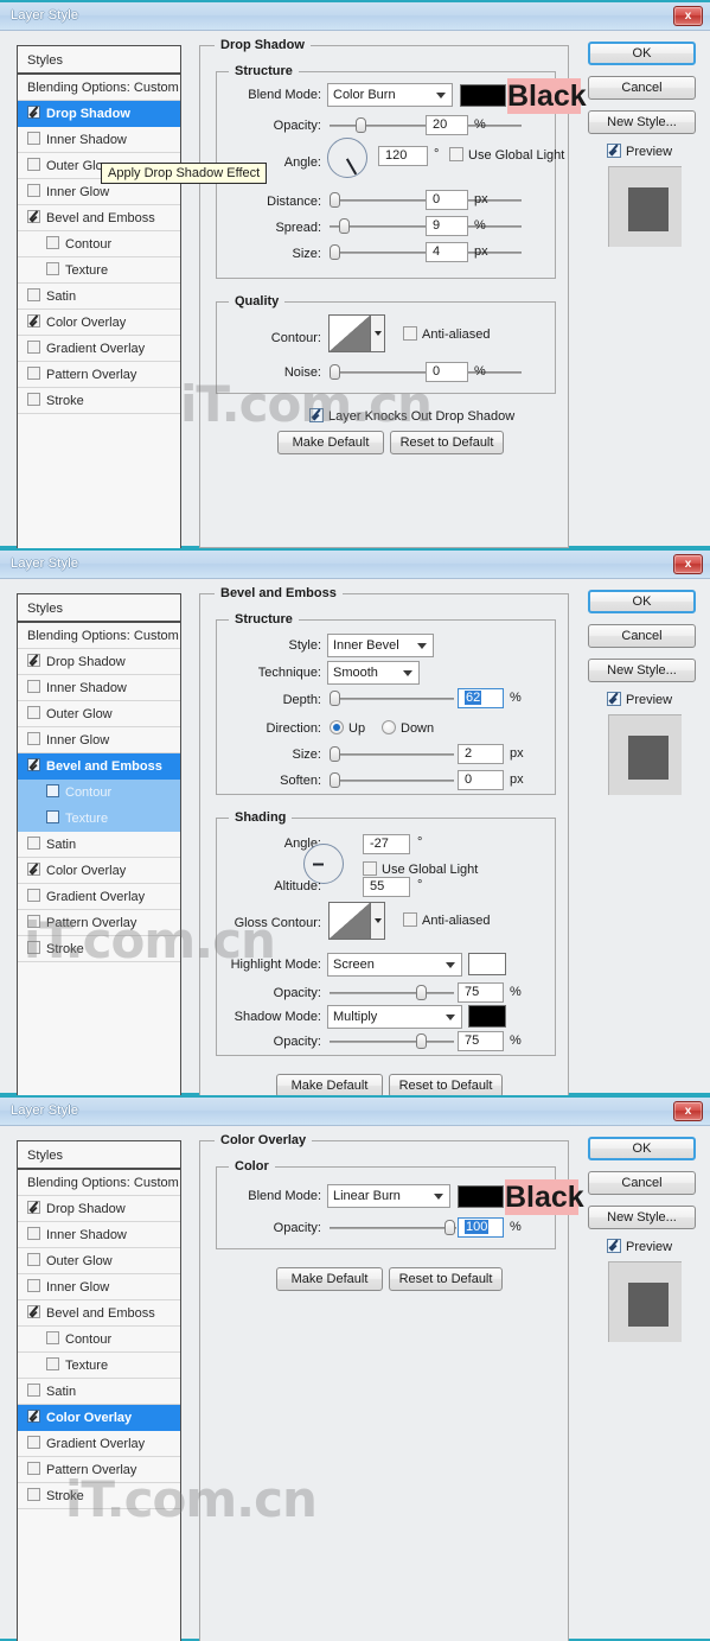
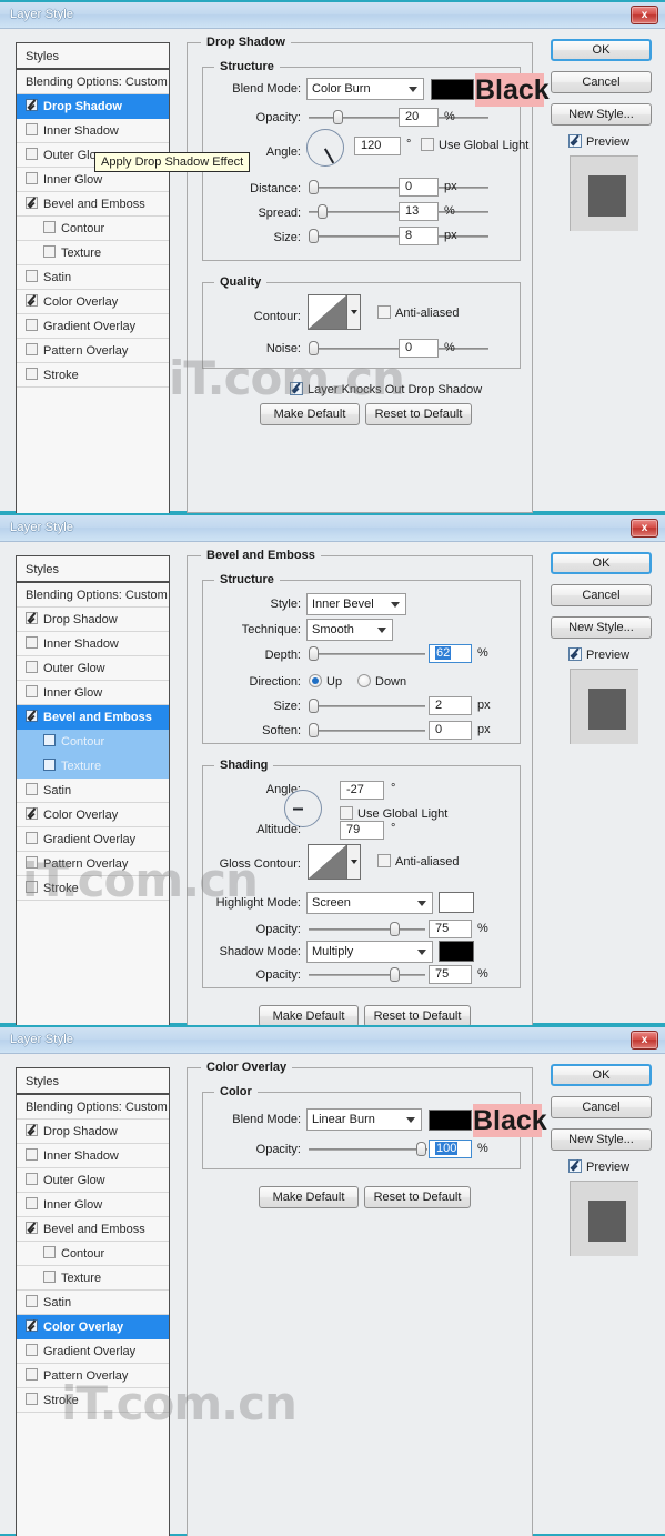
  Layer Style
  x
  Styles
  Blending Options: Custom
  Drop Shadow
  Inner Shadow
  Outer Glo
  Inner Glow
  Bevel and Emboss
  Contour
  Texture
  Satin
  Color Overlay
  Gradient Overlay
  Pattern Overlay
  Stroke
  Apply Drop Shadow Effect
  iT.com.cn
  Drop Shadow
  Structure
  Blend Mode:
  Color Burn
  Black
  Opacity:
  20
  %
  Angle:
  120
  °
  Use Global Light
  Distance:
  0
  px
  Spread:
- 9
+ 13
  %
  Size:
- 4
+ 8
  px
  Quality
  Contour:
  Anti-aliased
  Noise:
  0
  %
  Layer Knocks Out Drop Shadow
  Make Default
  Reset to Default
  OK
  Cancel
  New Style...
  Preview
  Layer Style
  x
  Styles
  Blending Options: Custom
  Drop Shadow
  Inner Shadow
  Outer Glow
  Inner Glow
  Bevel and Emboss
  Contour
  Texture
  Satin
  Color Overlay
  Gradient Overlay
  Pattern Overlay
  Stroke
  iT.com.cn
  Bevel and Emboss
  Structure
  Style:
  Inner Bevel
  Technique:
  Smooth
  Depth:
  62
  %
  Direction:
  Up
  Down
  Size:
  2
  px
  Soften:
  0
  px
  Shading
  Angle
  -27
  °
  Use Global Light
  Altitude:
- 55
+ 79
  °
  Gloss Contour:
  Anti-aliased
  Highlight Mode:
  Screen
  Opacity:
  75
  %
  Shadow Mode:
  Multiply
  Opacity:
  75
  %
  Make Default
  Reset to Default
  OK
  Cancel
  New Style...
  Preview
  Layer Style
  x
  Styles
  Blending Options: Custom
  Drop Shadow
  Inner Shadow
  Outer Glow
  Inner Glow
  Bevel and Emboss
  Contour
  Texture
  Satin
  Color Overlay
  Gradient Overlay
  Pattern Overlay
  Stroke
  iT.com.cn
  Color Overlay
  Color
  Blend Mode:
  Linear Burn
  Black
  Opacity:
  100
  %
  Make Default
  Reset to Default
  OK
  Cancel
  New Style...
  Preview
